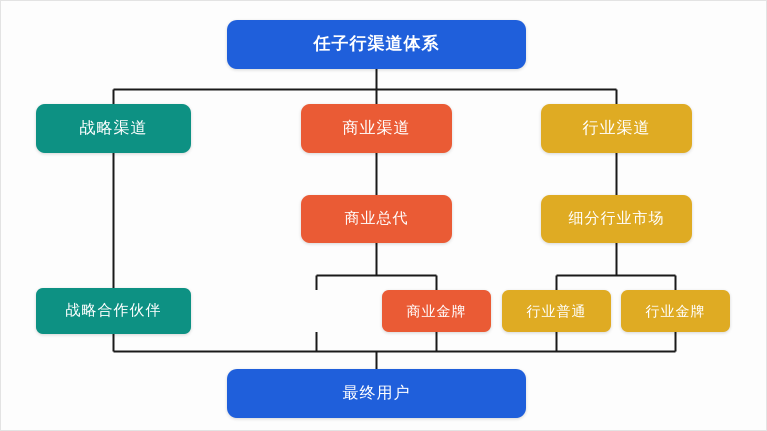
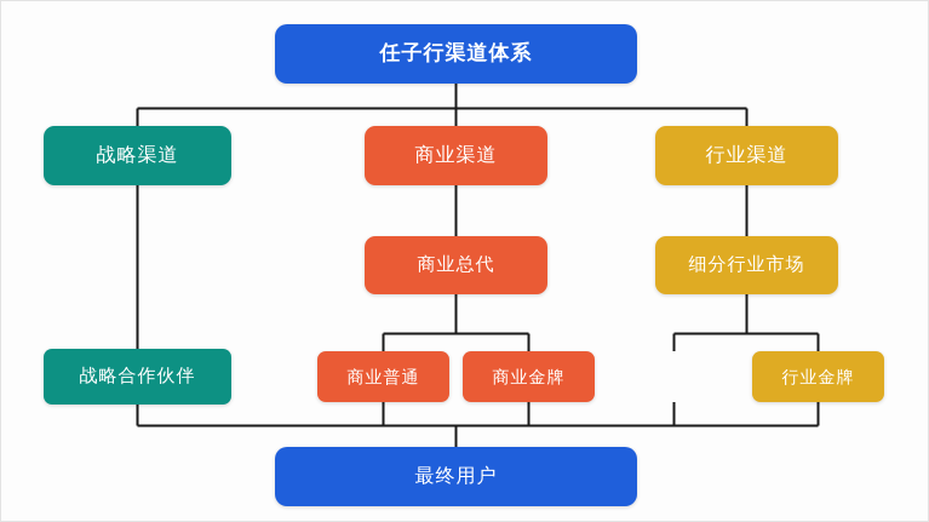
  任子行渠道体系
  战略渠道
  商业渠道
  行业渠道
  商业总代
  细分行业市场
  战略合作伙伴
+ 商业普通
  商业金牌
- 行业普通
  行业金牌
  最终用户
